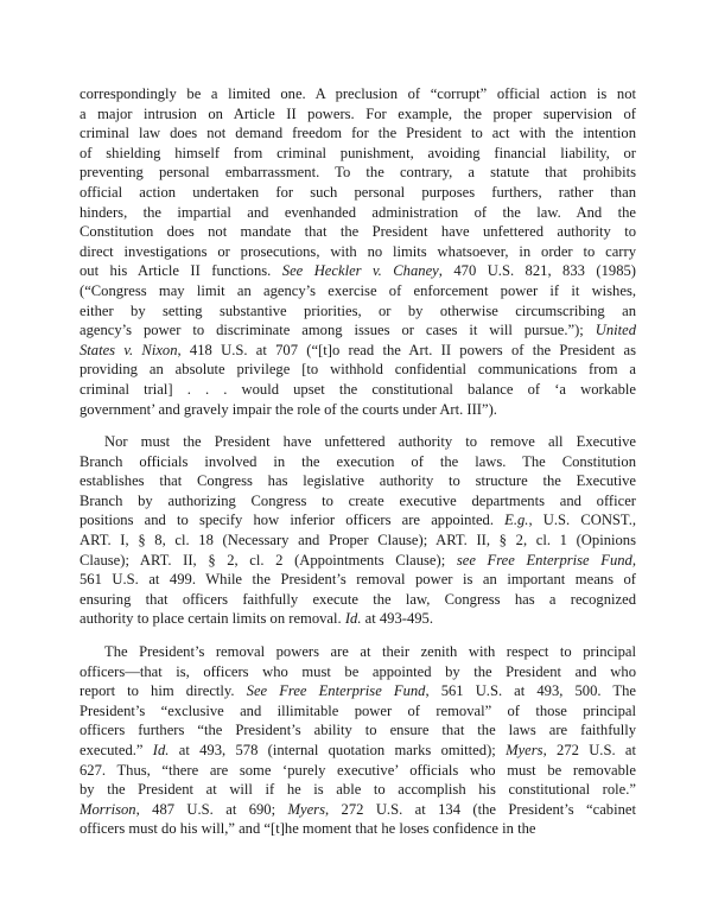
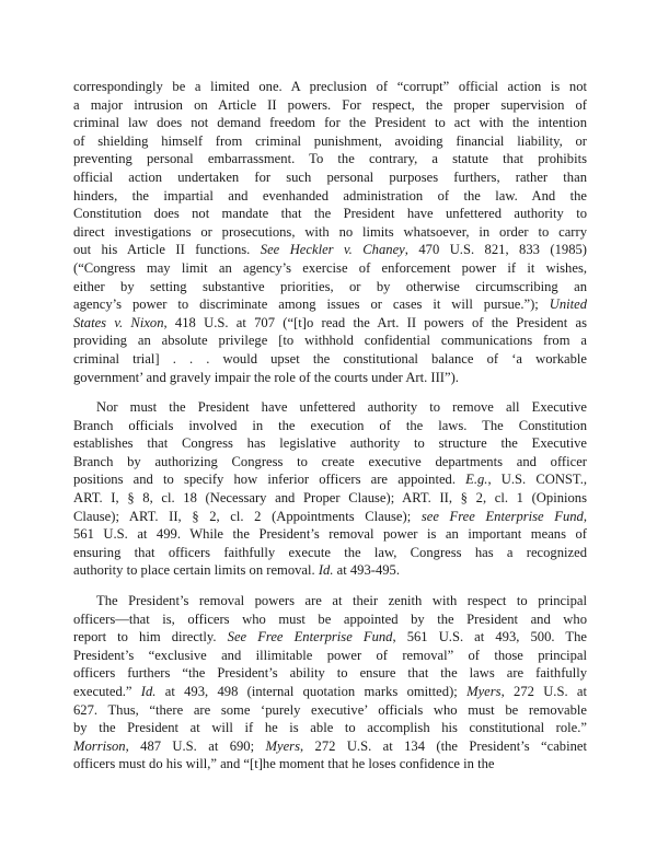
  correspondingly be a limited one. A preclusion of “corrupt” official action is not
- a major intrusion on Article II powers. For example, the proper supervision of
+ a major intrusion on Article II powers. For respect, the proper supervision of
  criminal law does not demand freedom for the President to act with the intention
  of shielding himself from criminal punishment, avoiding financial liability, or
  preventing personal embarrassment. To the contrary, a statute that prohibits
  official action undertaken for such personal purposes furthers, rather than
  hinders, the impartial and evenhanded administration of the law. And the
  Constitution does not mandate that the President have unfettered authority to
  direct investigations or prosecutions, with no limits whatsoever, in order to carry
  out his Article II functions. See Heckler v. Chaney, 470 U.S. 821, 833 (1985)
  (“Congress may limit an agency’s exercise of enforcement power if it wishes,
  either by setting substantive priorities, or by otherwise circumscribing an
  agency’s power to discriminate among issues or cases it will pursue.”); United
  States v. Nixon, 418 U.S. at 707 (“[t]o read the Art. II powers of the President as
  providing an absolute privilege [to withhold confidential communications from a
  criminal trial] . . . would upset the constitutional balance of ‘a workable
  government’ and gravely impair the role of the courts under Art. III”).
  Nor must the President have unfettered authority to remove all Executive
  Branch officials involved in the execution of the laws. The Constitution
  establishes that Congress has legislative authority to structure the Executive
  Branch by authorizing Congress to create executive departments and officer
  positions and to specify how inferior officers are appointed. E.g., U.S. CONST.,
  ART. I, § 8, cl. 18 (Necessary and Proper Clause); ART. II, § 2, cl. 1 (Opinions
  Clause); ART. II, § 2, cl. 2 (Appointments Clause); see Free Enterprise Fund,
  561 U.S. at 499. While the President’s removal power is an important means of
  ensuring that officers faithfully execute the law, Congress has a recognized
  authority to place certain limits on removal. Id. at 493-495.
  The President’s removal powers are at their zenith with respect to principal
  officers—that is, officers who must be appointed by the President and who
  report to him directly. See Free Enterprise Fund, 561 U.S. at 493, 500. The
  President’s “exclusive and illimitable power of removal” of those principal
  officers furthers “the President’s ability to ensure that the laws are faithfully
- executed.” Id. at 493, 578 (internal quotation marks omitted); Myers, 272 U.S. at
+ executed.” Id. at 493, 498 (internal quotation marks omitted); Myers, 272 U.S. at
  627. Thus, “there are some ‘purely executive’ officials who must be removable
  by the President at will if he is able to accomplish his constitutional role.”
  Morrison, 487 U.S. at 690; Myers, 272 U.S. at 134 (the President’s “cabinet
  officers must do his will,” and “[t]he moment that he loses confidence in the
